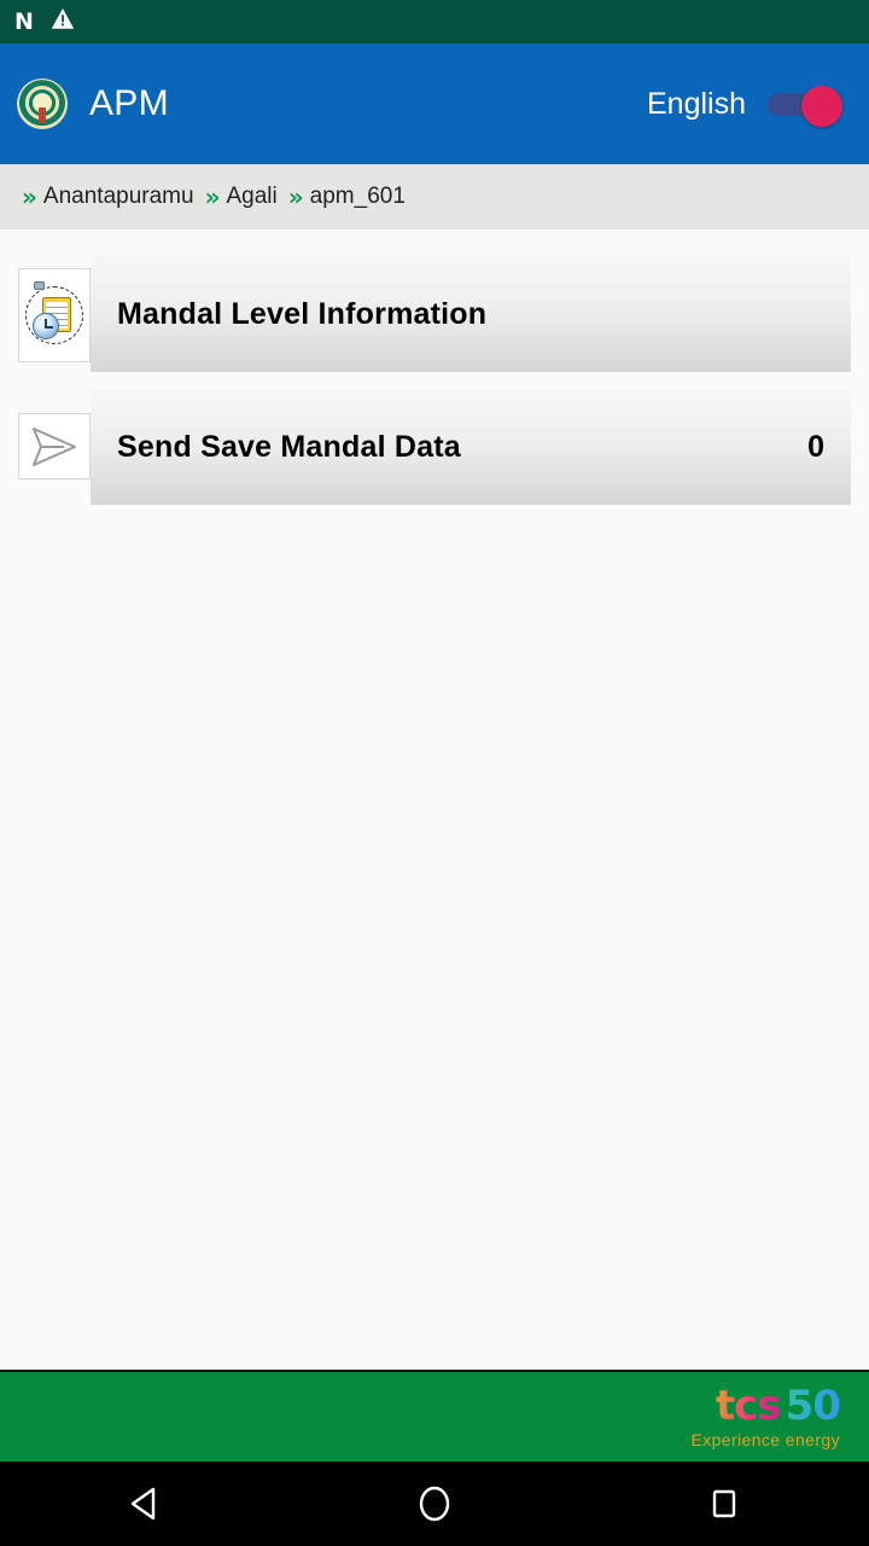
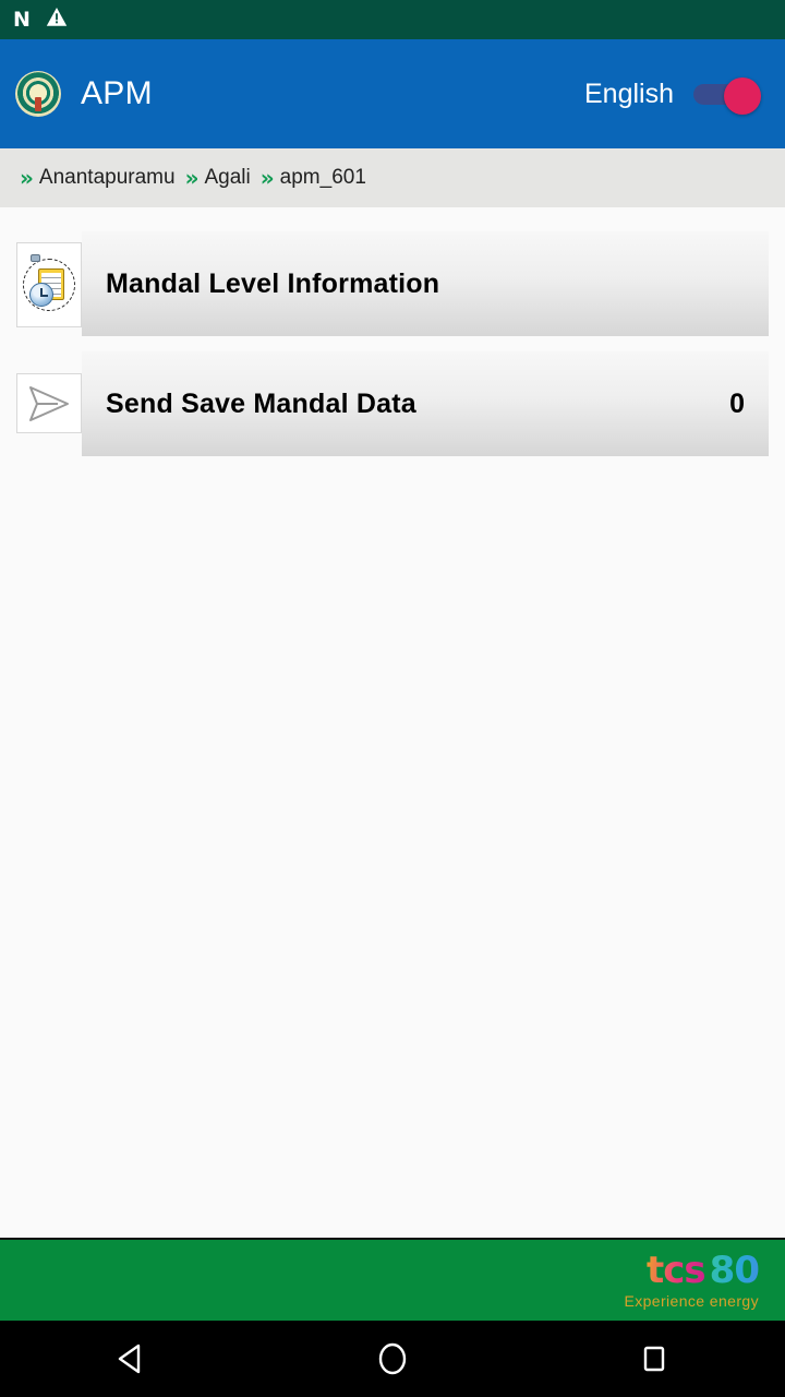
  N
  APM
  English
  »
  Anantapuramu
  »
  Agali
  »
  apm_601
  Mandal Level Information
  Send Save Mandal Data
  0
- tcs50
+ tcs80
  Experience energy
